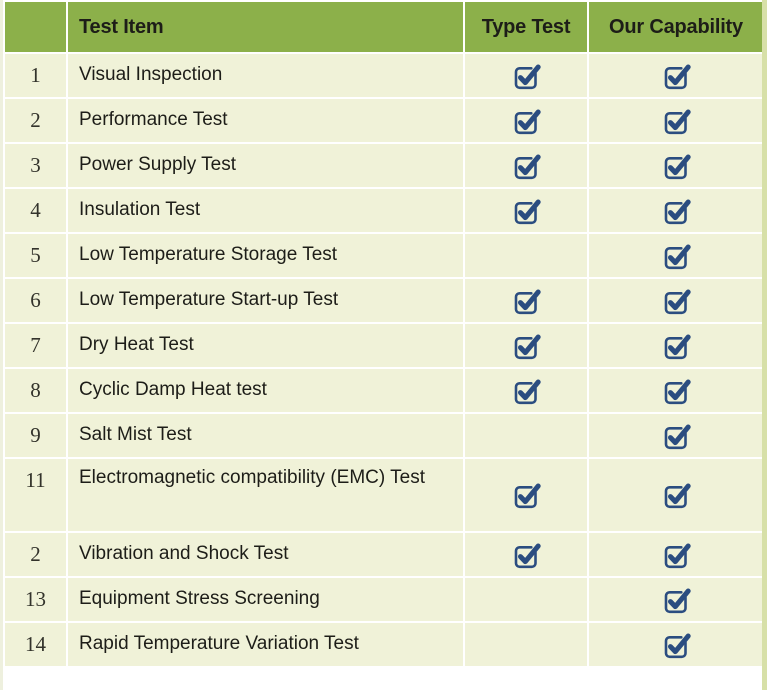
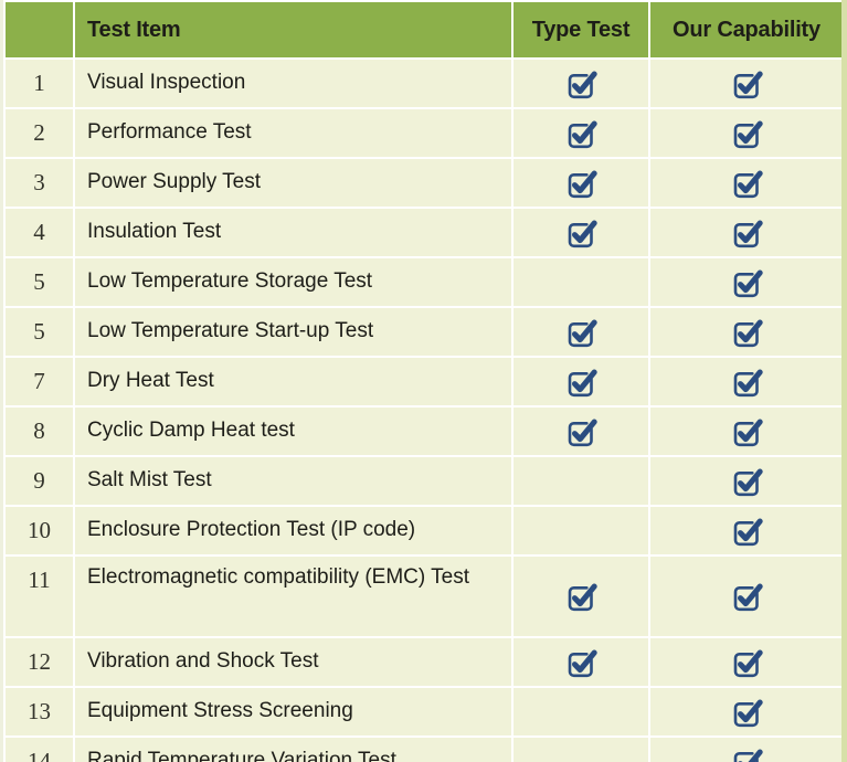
  	Test Item	Type Test	Our Capability
  1	Visual Inspection
  2	Performance Test
  3	Power Supply Test
  4	Insulation Test
  5	Low Temperature Storage Test
- 6	Low Temperature Start-up Test
+ 5	Low Temperature Start-up Test
  7	Dry Heat Test
  8	Cyclic Damp Heat test
  9	Salt Mist Test
+ 10	Enclosure Protection Test (IP code)
  11	Electromagnetic compatibility (EMC) Test
- 2	Vibration and Shock Test
+ 12	Vibration and Shock Test
  13	Equipment Stress Screening
  14	Rapid Temperature Variation Test
